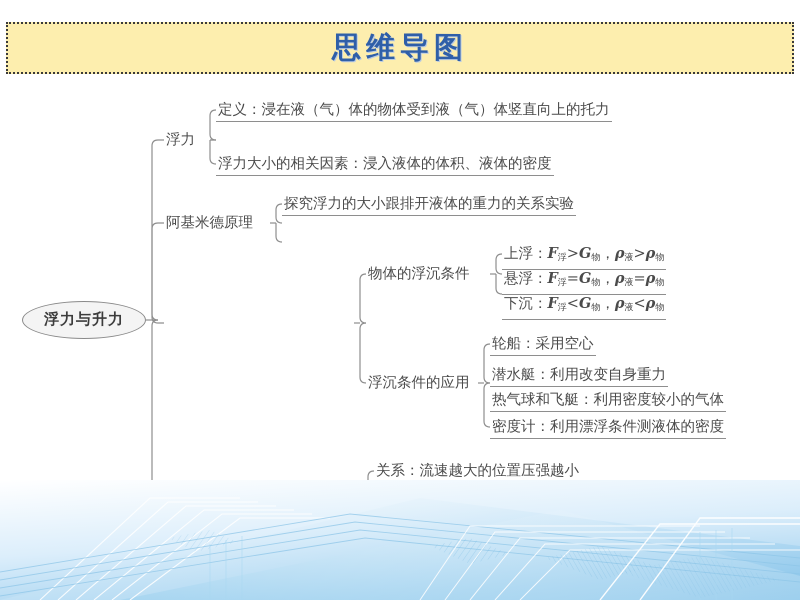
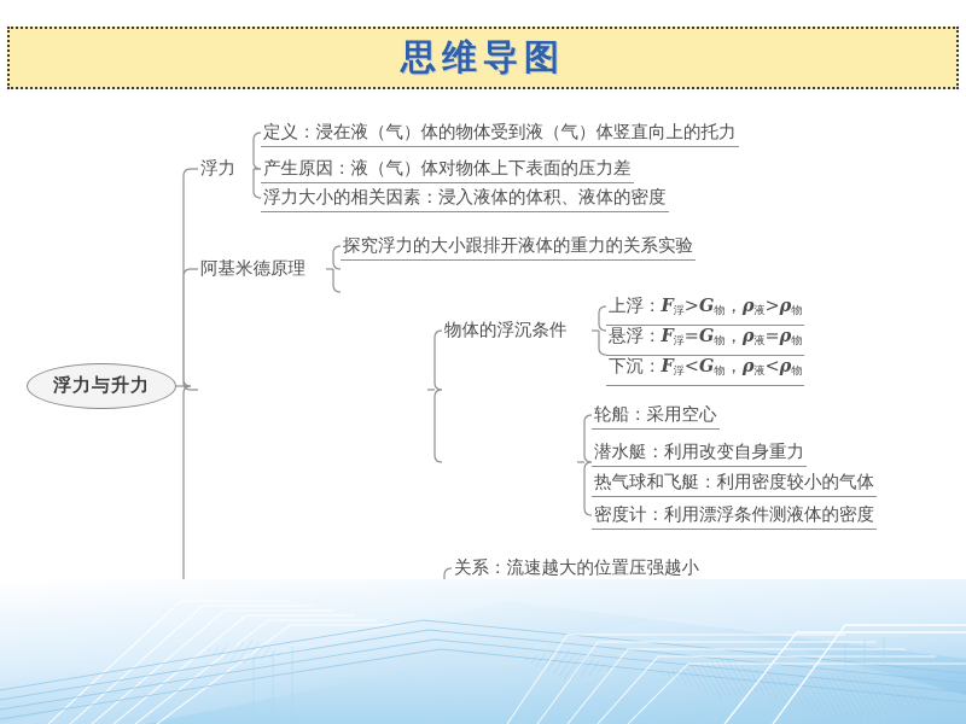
  思维导图
  浮力与升力
  浮力
  阿基米德原理
  定义：浸在液（气）体的物体受到液（气）体竖直向上的托力
+ 产生原因：液（气）体对物体上下表面的压力差
  浮力大小的相关因素：浸入液体的体积、液体的密度
  探究浮力的大小跟排开液体的重力的关系实验
  物体的浮沉条件
- 浮沉条件的应用
  上浮：F浮>G物，ρ液>ρ物
  悬浮：F浮=G物，ρ液=ρ物
  下沉：F浮<G物，ρ液<ρ物
  轮船：采用空心
  潜水艇：利用改变自身重力
  热气球和飞艇：利用密度较小的气体
  密度计：利用漂浮条件测液体的密度
  关系：流速越大的位置压强越小
